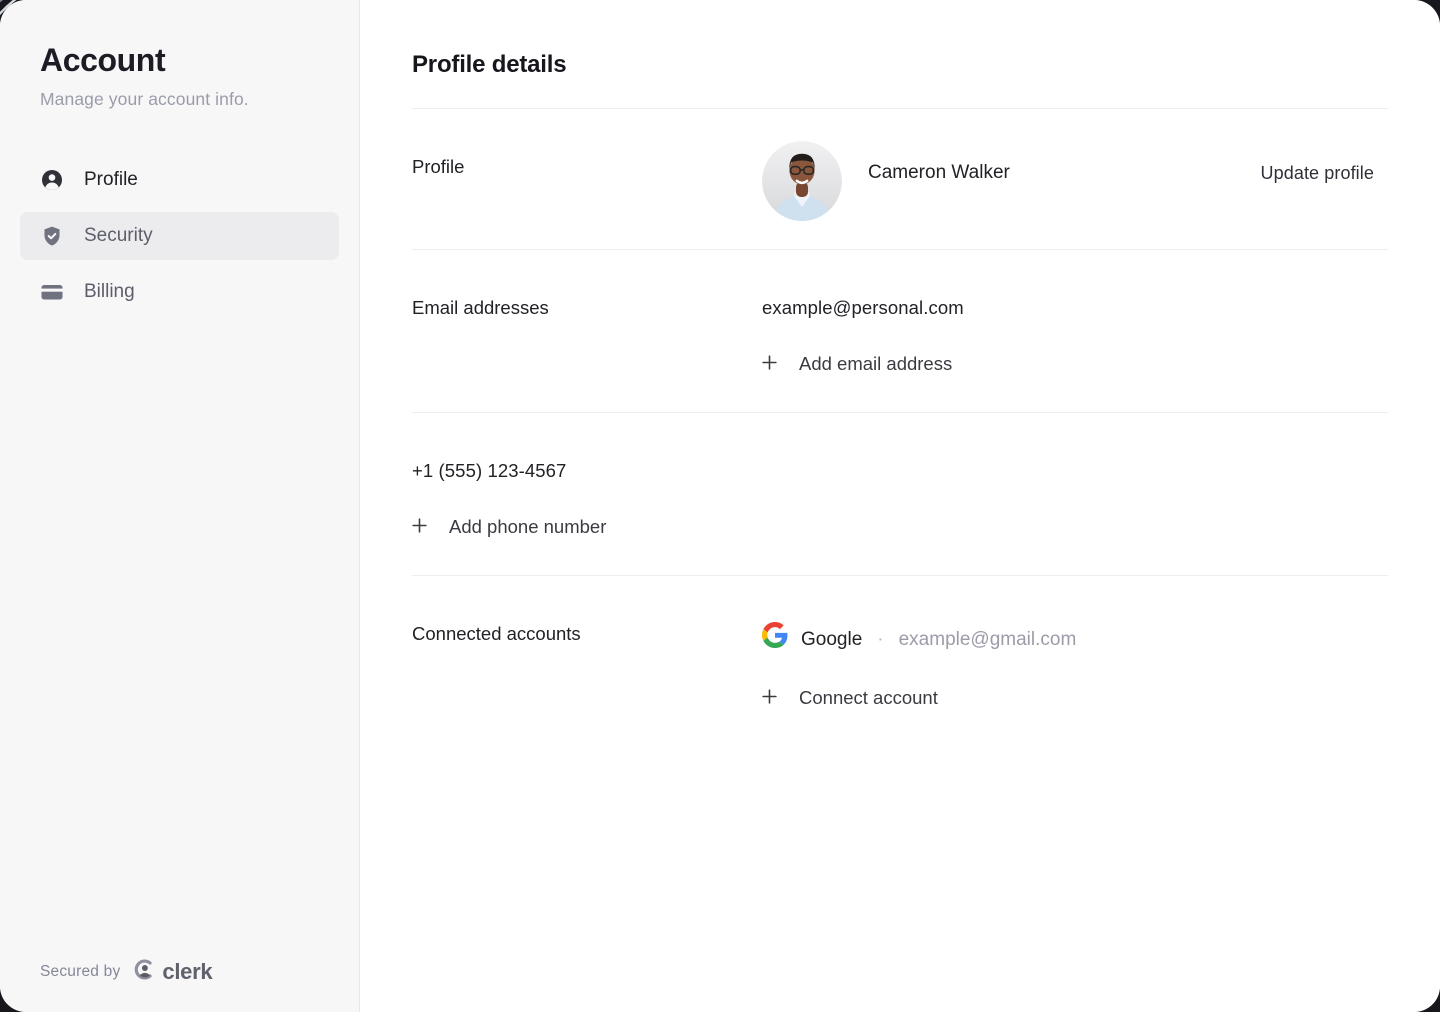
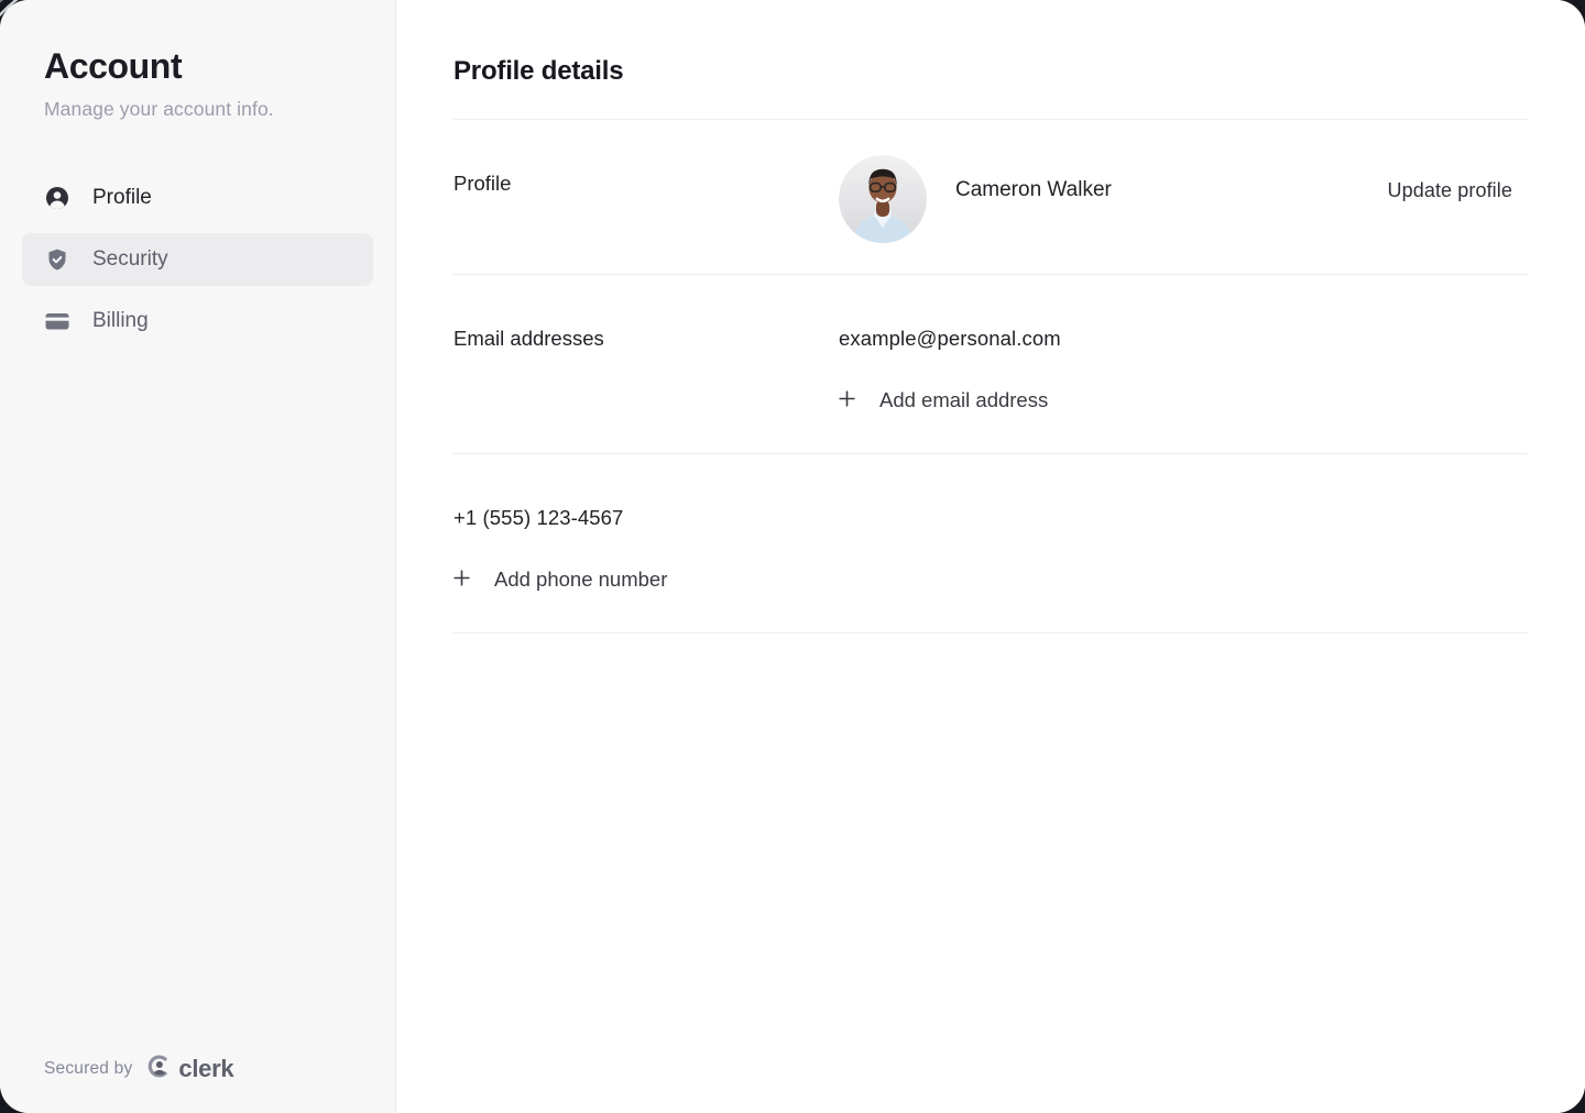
  Account
  Manage your account info.
  Profile
  Security
  Billing
  Secured by
  clerk
  Profile details
  Profile
  Cameron Walker
  Update profile
  Email addresses
  example@personal.com
  Add email address
  +1 (555) 123-4567
  Add phone number
- Connected accounts
- Google
- ·
- example@gmail.com
- Connect account
